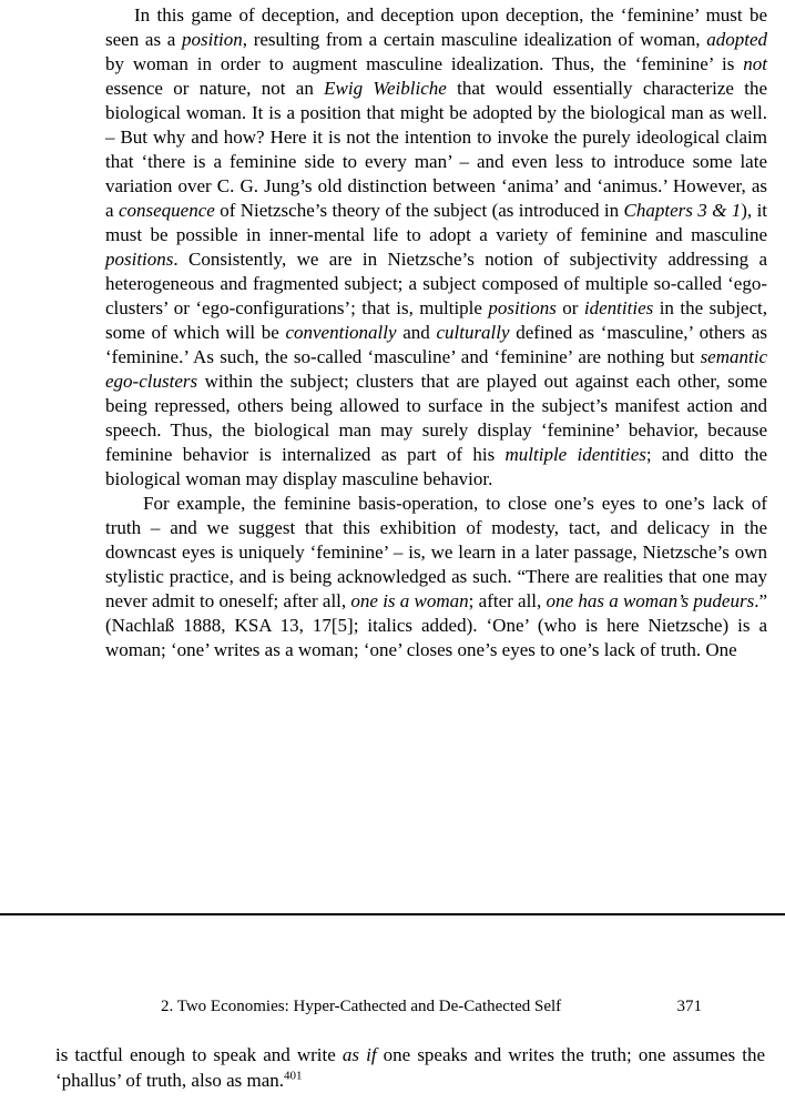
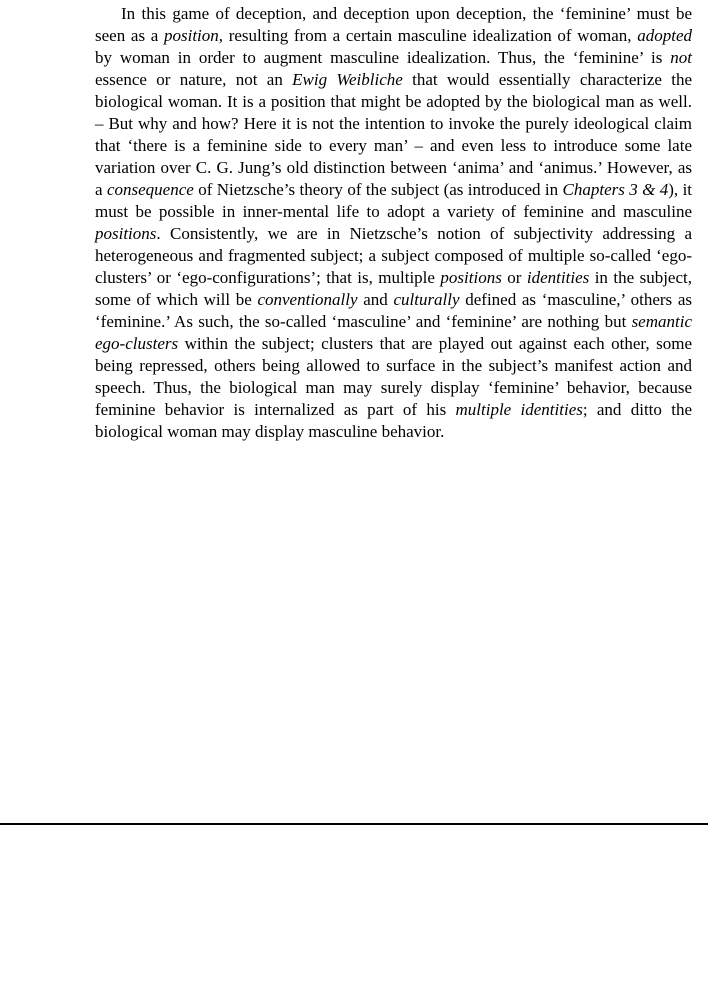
- In this game of deception, and deception upon deception, the ‘feminine’ must be seen as a position, resulting from a certain masculine idealization of woman, adopted by woman in order to augment masculine idealization. Thus, the ‘feminine’ is not essence or nature, not an Ewig Weibliche that would essentially characterize the biological woman. It is a position that might be adopted by the biological man as well. – But why and how? Here it is not the intention to invoke the purely ideological claim that ‘there is a feminine side to every man’ – and even less to introduce some late variation over C. G. Jung’s old distinction between ‘anima’ and ‘animus.’ However, as a consequence of Nietzsche’s theory of the subject (as introduced in Chapters 3 & 1), it must be possible in inner-mental life to adopt a variety of feminine and masculine positions. Consistently, we are in Nietzsche’s notion of subjectivity addressing a heterogeneous and fragmented subject; a subject composed of multiple so-called ‘ego-clusters’ or ‘ego-configurations’; that is, multiple positions or identities in the subject, some of which will be conventionally and culturally defined as ‘masculine,’ others as ‘feminine.’ As such, the so-called ‘masculine’ and ‘feminine’ are nothing but semantic ego-clusters within the subject; clusters that are played out against each other, some being repressed, others being allowed to surface in the subject’s manifest action and speech. Thus, the biological man may surely display ‘feminine’ behavior, because feminine behavior is internalized as part of his multiple identities; and ditto the biological woman may display masculine behavior.
+ In this game of deception, and deception upon deception, the ‘feminine’ must be seen as a position, resulting from a certain masculine idealization of woman, adopted by woman in order to augment masculine idealization. Thus, the ‘feminine’ is not essence or nature, not an Ewig Weibliche that would essentially characterize the biological woman. It is a position that might be adopted by the biological man as well. – But why and how? Here it is not the intention to invoke the purely ideological claim that ‘there is a feminine side to every man’ – and even less to introduce some late variation over C. G. Jung’s old distinction between ‘anima’ and ‘animus.’ However, as a consequence of Nietzsche’s theory of the subject (as introduced in Chapters 3 & 4), it must be possible in inner-mental life to adopt a variety of feminine and masculine positions. Consistently, we are in Nietzsche’s notion of subjectivity addressing a heterogeneous and fragmented subject; a subject composed of multiple so-called ‘ego-clusters’ or ‘ego-configurations’; that is, multiple positions or identities in the subject, some of which will be conventionally and culturally defined as ‘masculine,’ others as ‘feminine.’ As such, the so-called ‘masculine’ and ‘feminine’ are nothing but semantic ego-clusters within the subject; clusters that are played out against each other, some being repressed, others being allowed to surface in the subject’s manifest action and speech. Thus, the biological man may surely display ‘feminine’ behavior, because feminine behavior is internalized as part of his multiple identities; and ditto the biological woman may display masculine behavior.
- For example, the feminine basis-operation, to close one’s eyes to one’s lack of truth – and we suggest that this exhibition of modesty, tact, and delicacy in the downcast eyes is uniquely ‘feminine’ – is, we learn in a later passage, Nietzsche’s own stylistic practice, and is being acknowledged as such. “There are realities that one may never admit to oneself; after all, one is a woman; after all, one has a woman’s pudeurs.” (Nachlaß 1888, KSA 13, 17[5]; italics added). ‘One’ (who is here Nietzsche) is a woman; ‘one’ writes as a woman; ‘one’ closes one’s eyes to one’s lack of truth. One
- 2. Two Economies: Hyper-Cathected and De-Cathected Self
- 371
- is tactful enough to speak and write as if one speaks and writes the truth; one assumes the ‘phallus’ of truth, also as man.401
